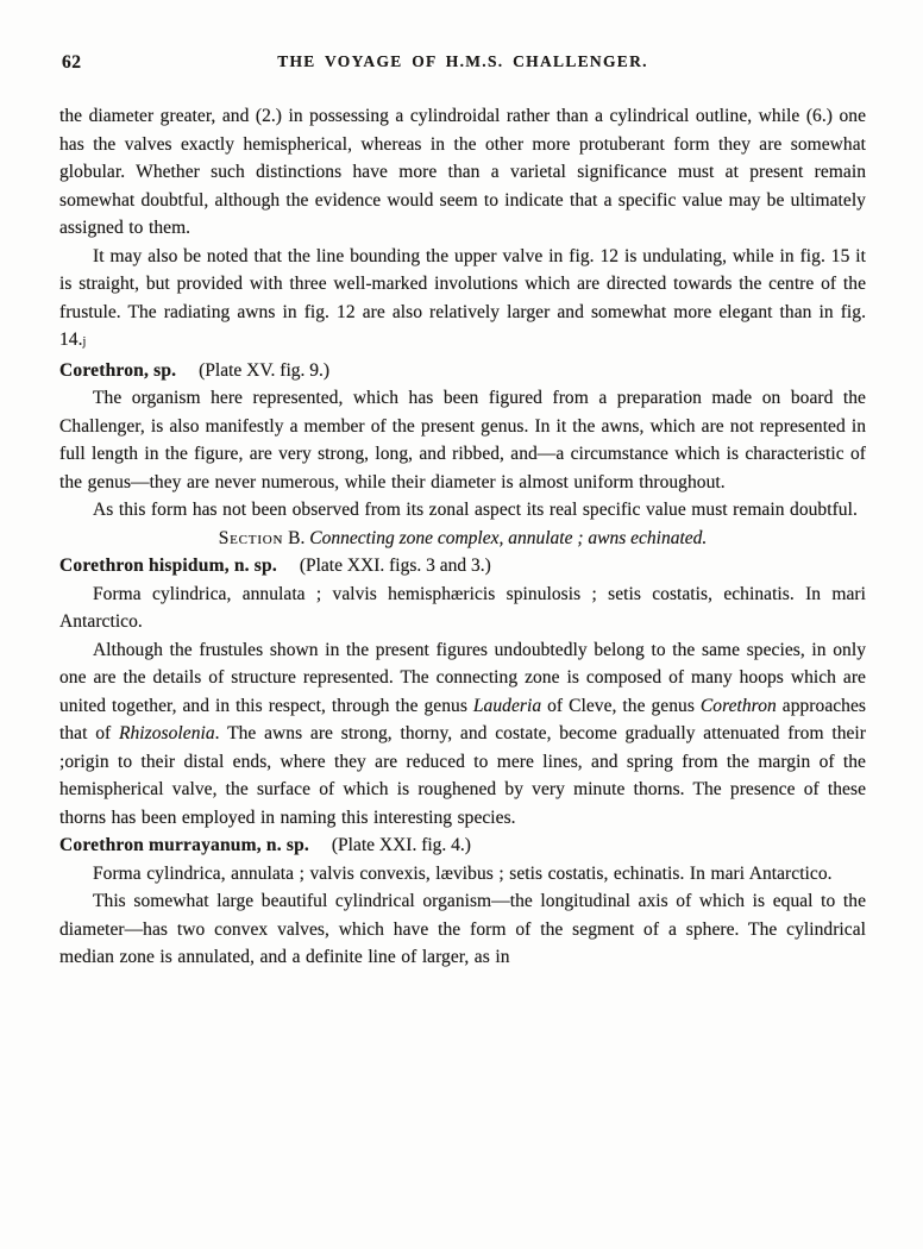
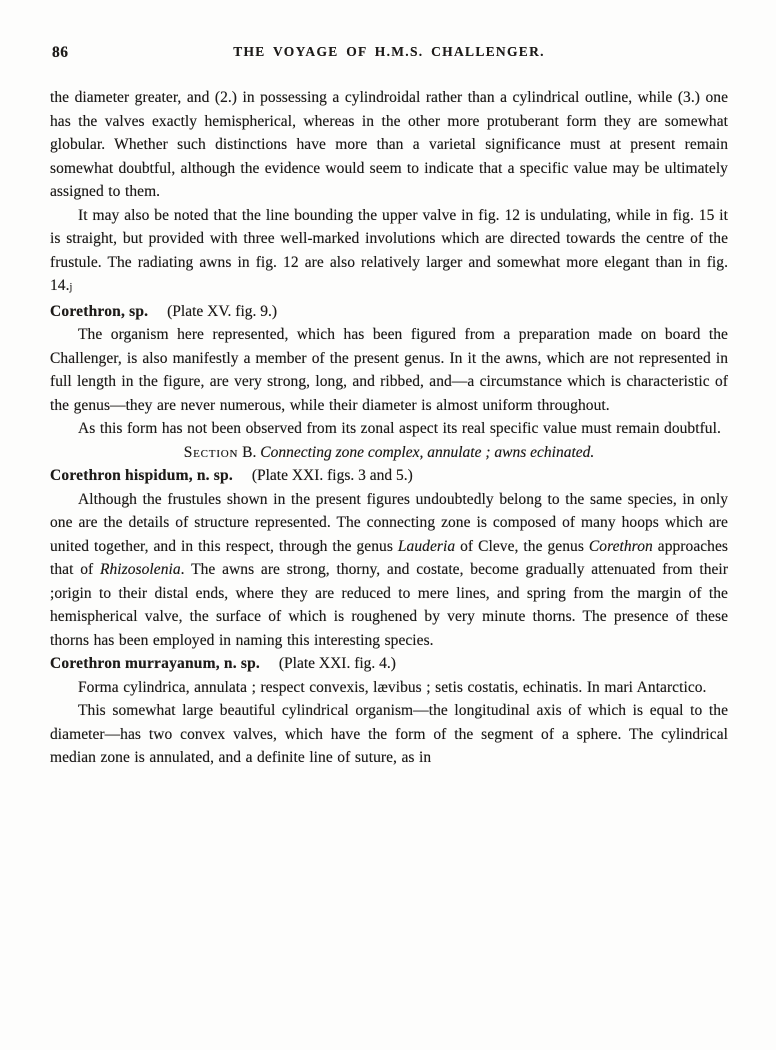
- 62
+ 86
  THE VOYAGE OF H.M.S. CHALLENGER.
- the diameter greater, and (2.) in possessing a cylindroidal rather than a cylindrical outline, while (6.) one has the valves exactly hemispherical, whereas in the other more protuberant form they are somewhat globular. Whether such distinctions have more than a varietal significance must at present remain somewhat doubtful, although the evidence would seem to indicate that a specific value may be ultimately assigned to them.
+ the diameter greater, and (2.) in possessing a cylindroidal rather than a cylindrical outline, while (3.) one has the valves exactly hemispherical, whereas in the other more protuberant form they are somewhat globular. Whether such distinctions have more than a varietal significance must at present remain somewhat doubtful, although the evidence would seem to indicate that a specific value may be ultimately assigned to them.
  It may also be noted that the line bounding the upper valve in fig. 12 is undulating, while in fig. 15 it is straight, but provided with three well-marked involutions which are directed towards the centre of the frustule. The radiating awns in fig. 12 are also relatively larger and somewhat more elegant than in fig. 14.j
  Corethron, sp. (Plate XV. fig. 9.)
  The organism here represented, which has been figured from a preparation made on board the Challenger, is also manifestly a member of the present genus. In it the awns, which are not represented in full length in the figure, are very strong, long, and ribbed, and—a circumstance which is characteristic of the genus—they are never numerous, while their diameter is almost uniform throughout.
  As this form has not been observed from its zonal aspect its real specific value must remain doubtful.
  Section B. Connecting zone complex, annulate ; awns echinated.
- Corethron hispidum, n. sp. (Plate XXI. figs. 3 and 3.)
+ Corethron hispidum, n. sp. (Plate XXI. figs. 3 and 5.)
- Forma cylindrica, annulata ; valvis hemisphæricis spinulosis ; setis costatis, echinatis. In mari Antarctico.
  Although the frustules shown in the present figures undoubtedly belong to the same species, in only one are the details of structure represented. The connecting zone is composed of many hoops which are united together, and in this respect, through the genus Lauderia of Cleve, the genus Corethron approaches that of Rhizosolenia. The awns are strong, thorny, and costate, become gradually attenuated from their ;origin to their distal ends, where they are reduced to mere lines, and spring from the margin of the hemispherical valve, the surface of which is roughened by very minute thorns. The presence of these thorns has been employed in naming this interesting species.
  Corethron murrayanum, n. sp. (Plate XXI. fig. 4.)
- Forma cylindrica, annulata ; valvis convexis, lævibus ; setis costatis, echinatis. In mari Antarctico.
+ Forma cylindrica, annulata ; respect convexis, lævibus ; setis costatis, echinatis. In mari Antarctico.
- This somewhat large beautiful cylindrical organism—the longitudinal axis of which is equal to the diameter—has two convex valves, which have the form of the segment of a sphere. The cylindrical median zone is annulated, and a definite line of larger, as in
+ This somewhat large beautiful cylindrical organism—the longitudinal axis of which is equal to the diameter—has two convex valves, which have the form of the segment of a sphere. The cylindrical median zone is annulated, and a definite line of suture, as in
